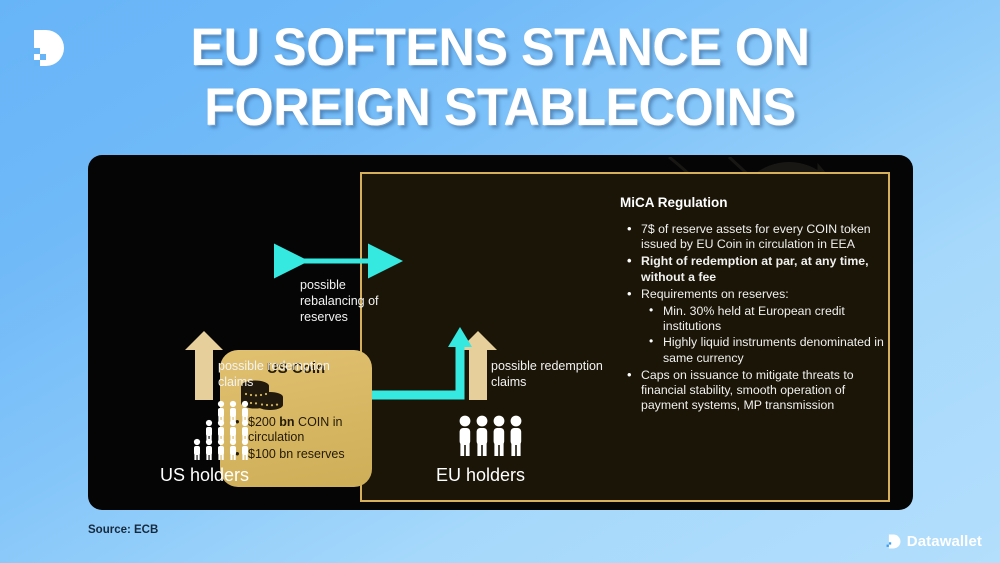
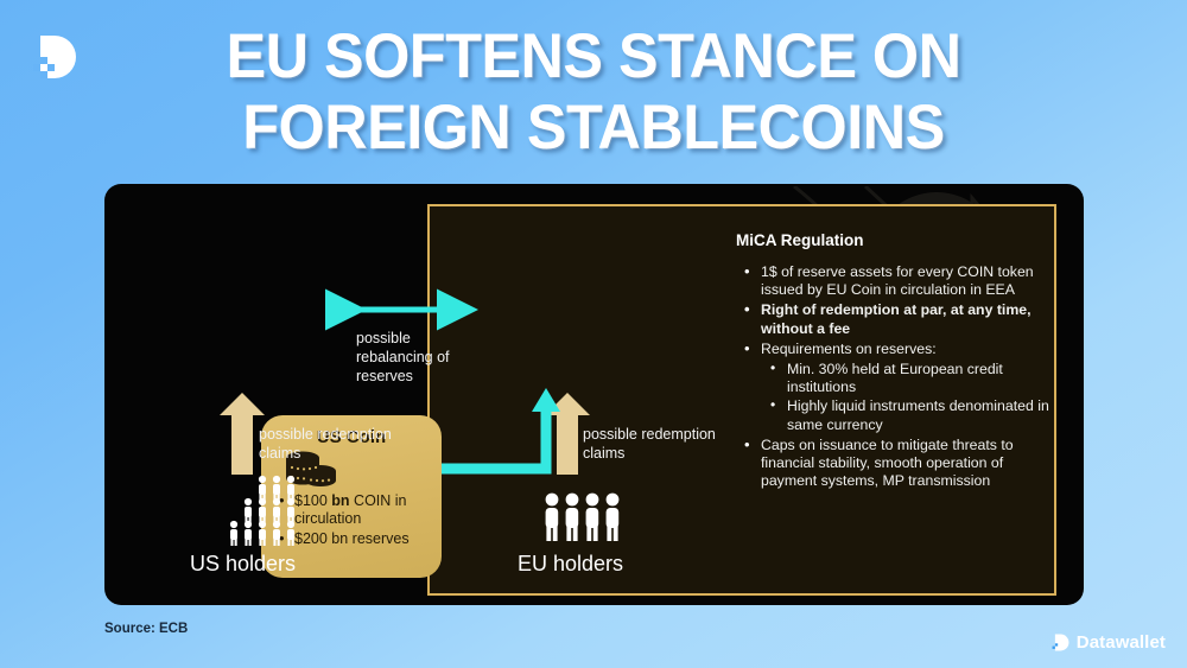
  EU SOFTENS STANCE ON
  FOREIGN STABLECOINS
  US Coin
- $200 bn COIN in circulation
+ $100 bn COIN in circulation
- $100 bn reserves
+ $200 bn reserves
  possible rebalancing of reserves
  possible redemption claims
  possible redemption claims
  US holders
  EU holders
  MiCA Regulation
- 7$ of reserve assets for every COIN token issued by EU Coin in circulation in EEA
+ 1$ of reserve assets for every COIN token issued by EU Coin in circulation in EEA
  Right of redemption at par, at any time, without a fee
  Requirements on reserves:
  Min. 30% held at European credit institutions
  Highly liquid instruments denominated in same currency
  Caps on issuance to mitigate threats to financial stability, smooth operation of payment systems, MP transmission
  Source: ECB
  Datawallet
